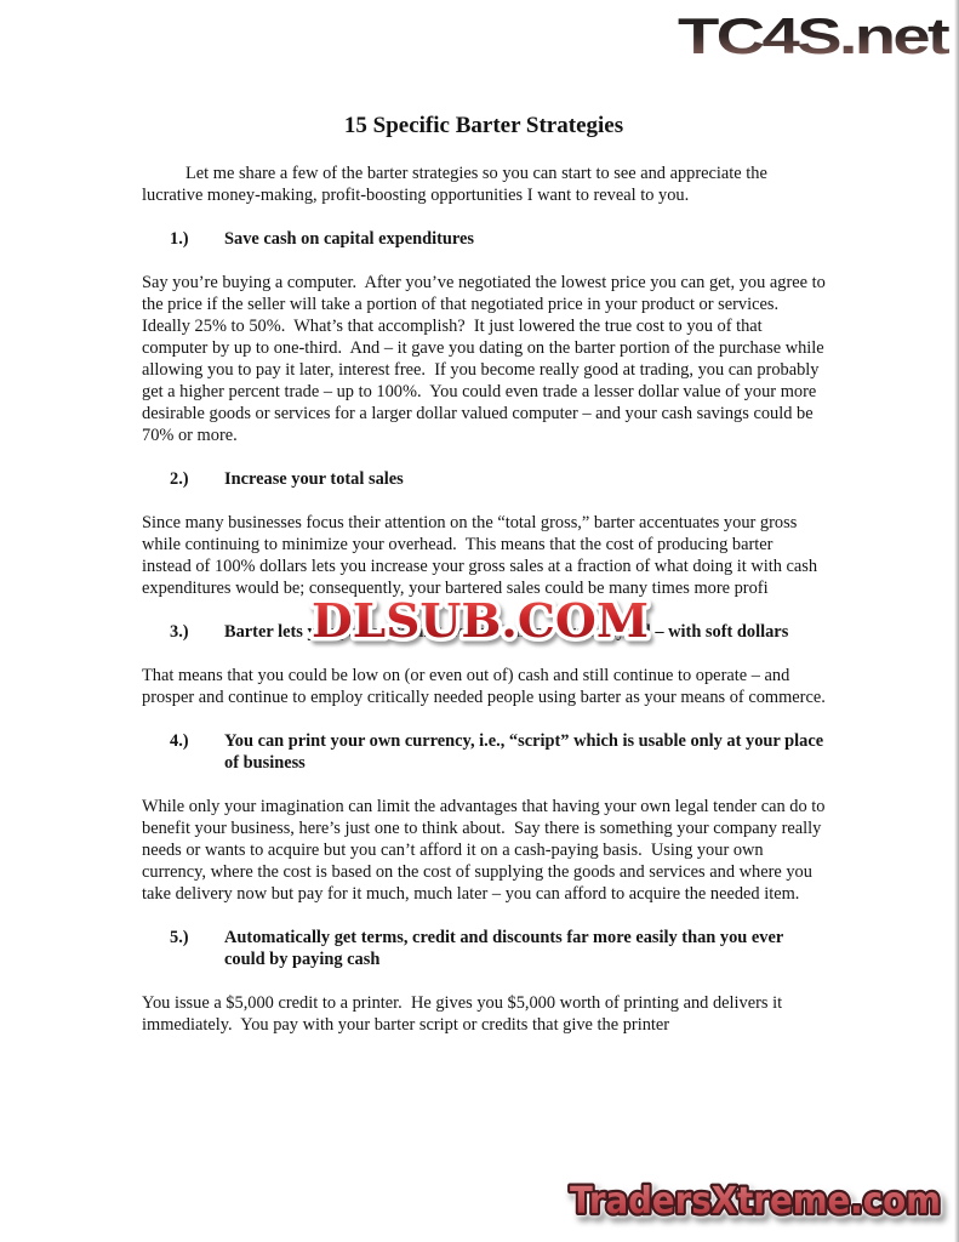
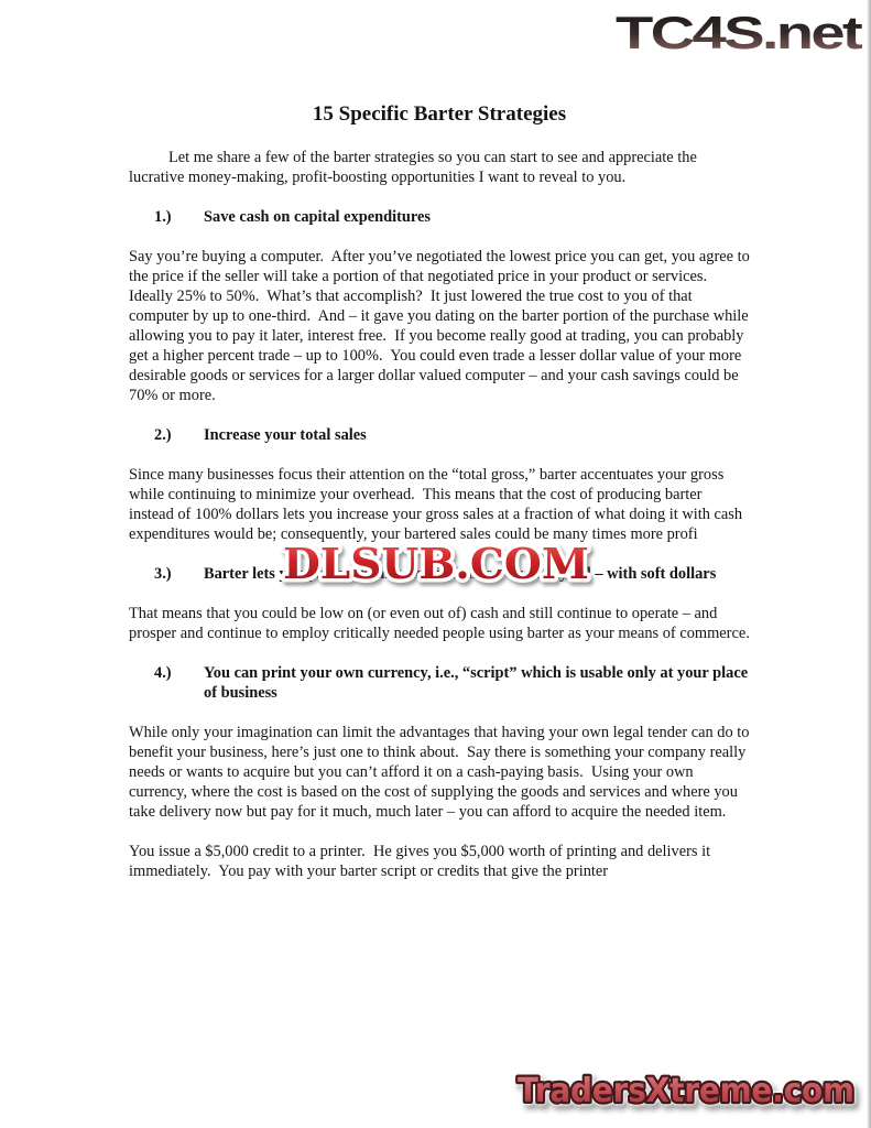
  TC4S.net
  15 Specific Barter Strategies
  Let me share a few of the barter strategies so you can start to see and appreciate the lucrative money-making, profit-boosting opportunities I want to reveal to you.
  1.)
  Save cash on capital expenditures
  Say you’re buying a computer. After you’ve negotiated the lowest price you can get, you agree to the price if the seller will take a portion of that negotiated price in your product or services. Ideally 25% to 50%. What’s that accomplish? It just lowered the true cost to you of that computer by up to one-third. And – it gave you dating on the barter portion of the purchase while allowing you to pay it later, interest free. If you become really good at trading, you can probably get a higher percent trade – up to 100%. You could even trade a lesser dollar value of your more desirable goods or services for a larger dollar valued computer – and your cash savings could be 70% or more.
  2.)
  Increase your total sales
  Since many businesses focus their attention on the “total gross,” barter accentuates your gross while continuing to minimize your overhead. This means that the cost of producing barter instead of 100% dollars lets you increase your gross sales at a fraction of what doing it with cash expenditures would be; consequently, your bartered sales could be many times more profi
  3.)
  Barter lets you pay operating expenditures – even payroll – with soft dollars
  That means that you could be low on (or even out of) cash and still continue to operate – and prosper and continue to employ critically needed people using barter as your means of commerce.
  4.)
  You can print your own currency, i.e., “script” which is usable only at your place of business
  While only your imagination can limit the advantages that having your own legal tender can do to benefit your business, here’s just one to think about. Say there is something your company really needs or wants to acquire but you can’t afford it on a cash-paying basis. Using your own currency, where the cost is based on the cost of supplying the goods and services and where you take delivery now but pay for it much, much later – you can afford to acquire the needed item.
- 5.)
- Automatically get terms, credit and discounts far more easily than you ever could by paying cash
  You issue a $5,000 credit to a printer. He gives you $5,000 worth of printing and delivers it immediately. You pay with your barter script or credits that give the printer
  DLSUB.COM
  TradersXtreme.com
